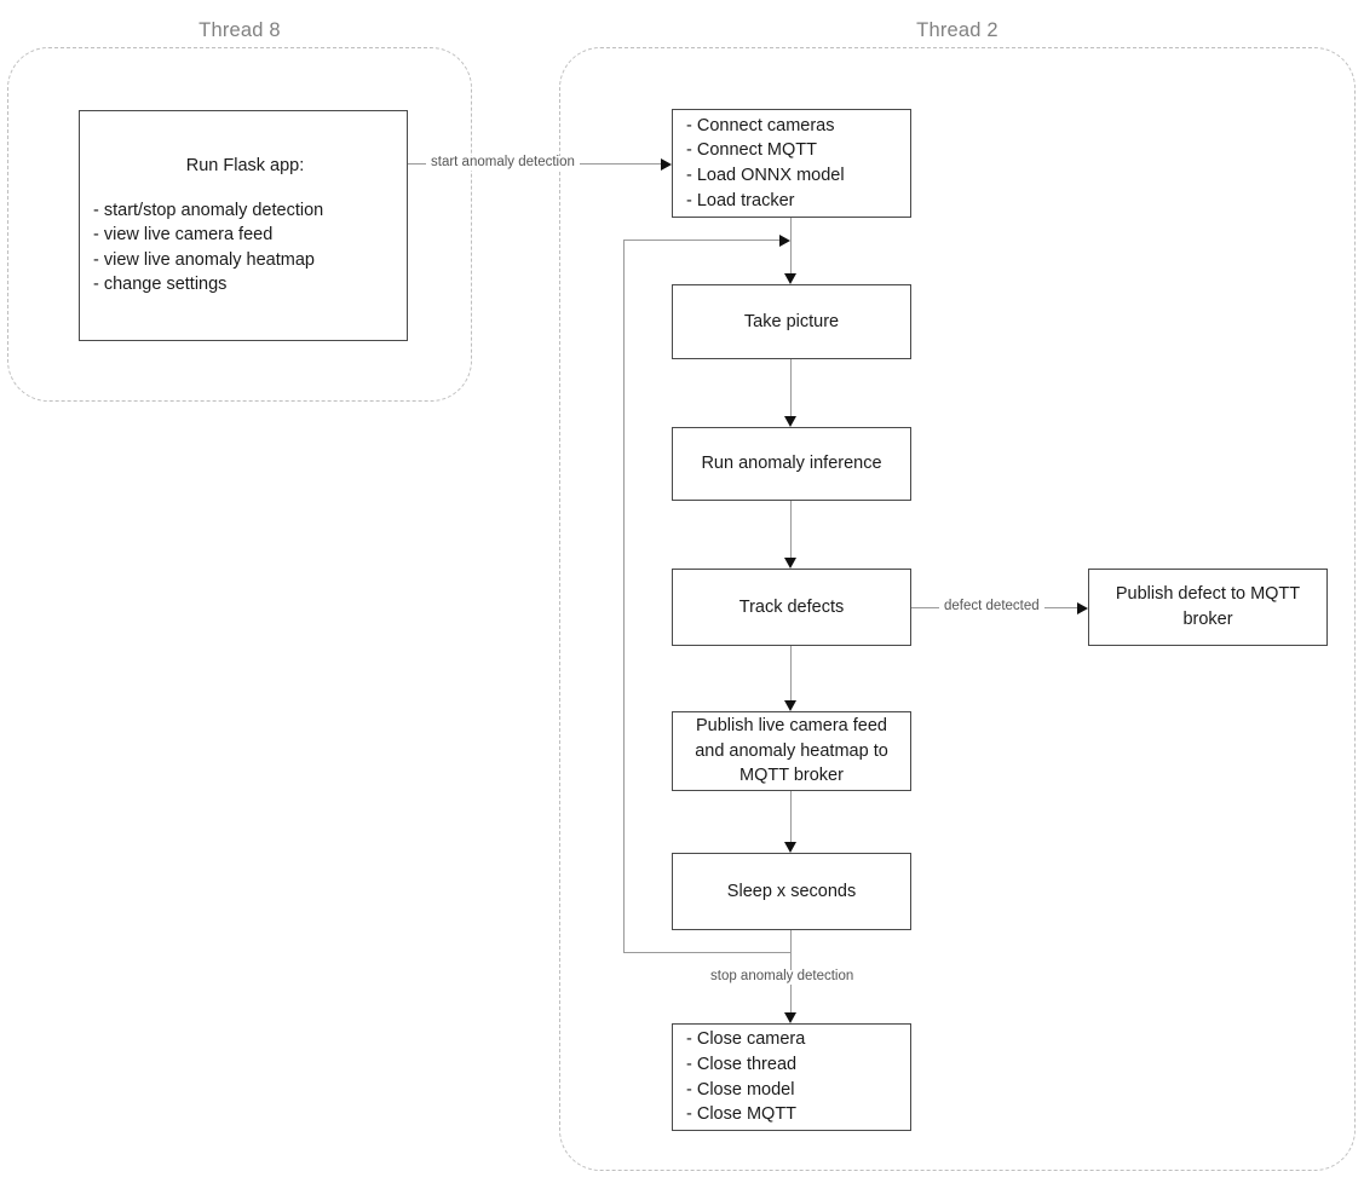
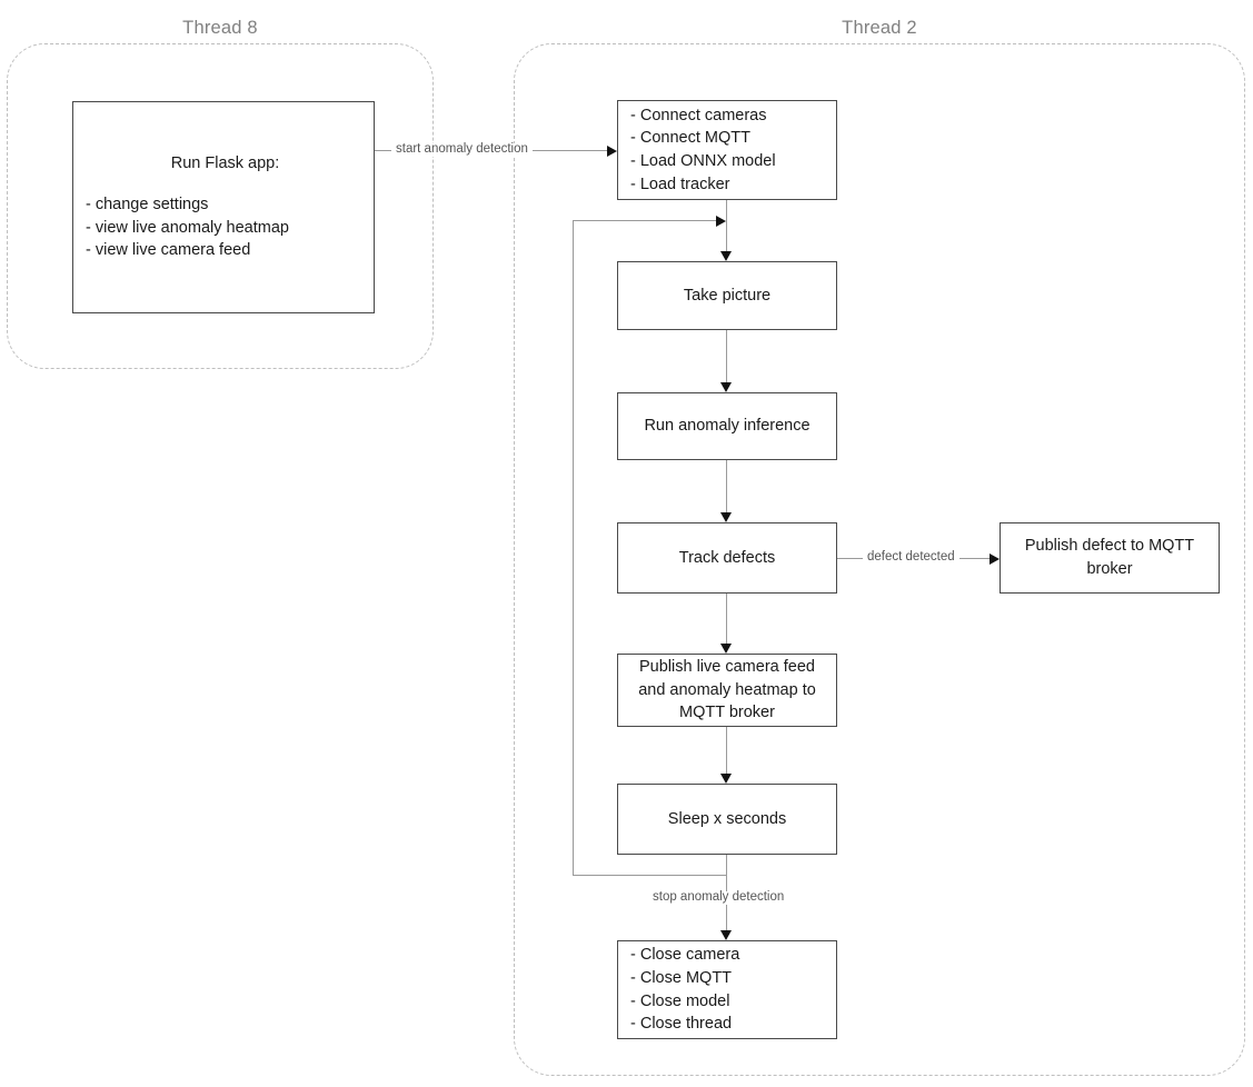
  Thread 8
  Run Flask app:
- - start/stop anomaly detection
- - view live camera feed
+ - change settings
  - view live anomaly heatmap
- - change settings
+ - view live camera feed
  Thread 2
  start anomaly detection
  - Connect cameras
  - Connect MQTT
  - Load ONNX model
  - Load tracker
  Take picture
  Run anomaly inference
  Track defects
  defect detected
  Publish defect to MQTT
  broker
  Publish live camera feed
  and anomaly heatmap to
  MQTT broker
  Sleep x seconds
  stop anomaly detection
  - Close camera
- - Close thread
+ - Close MQTT
  - Close model
- - Close MQTT
+ - Close thread
